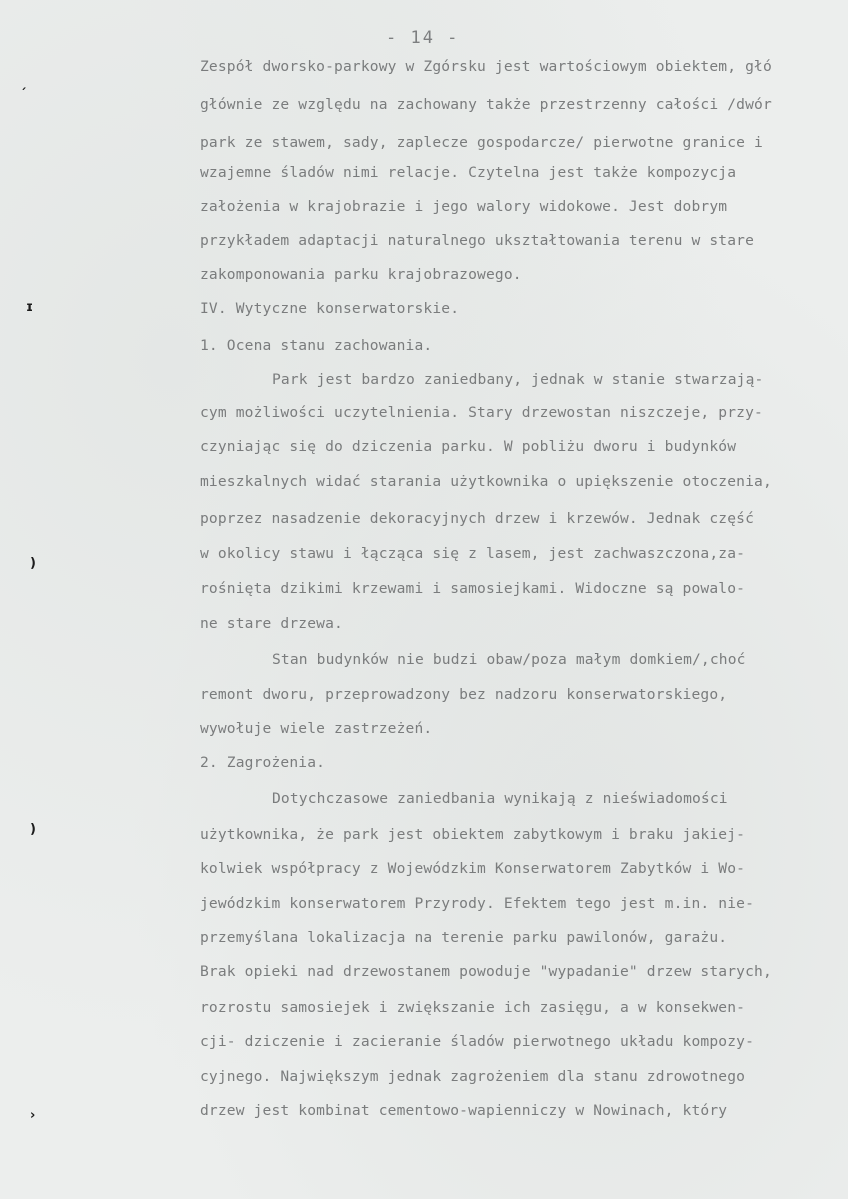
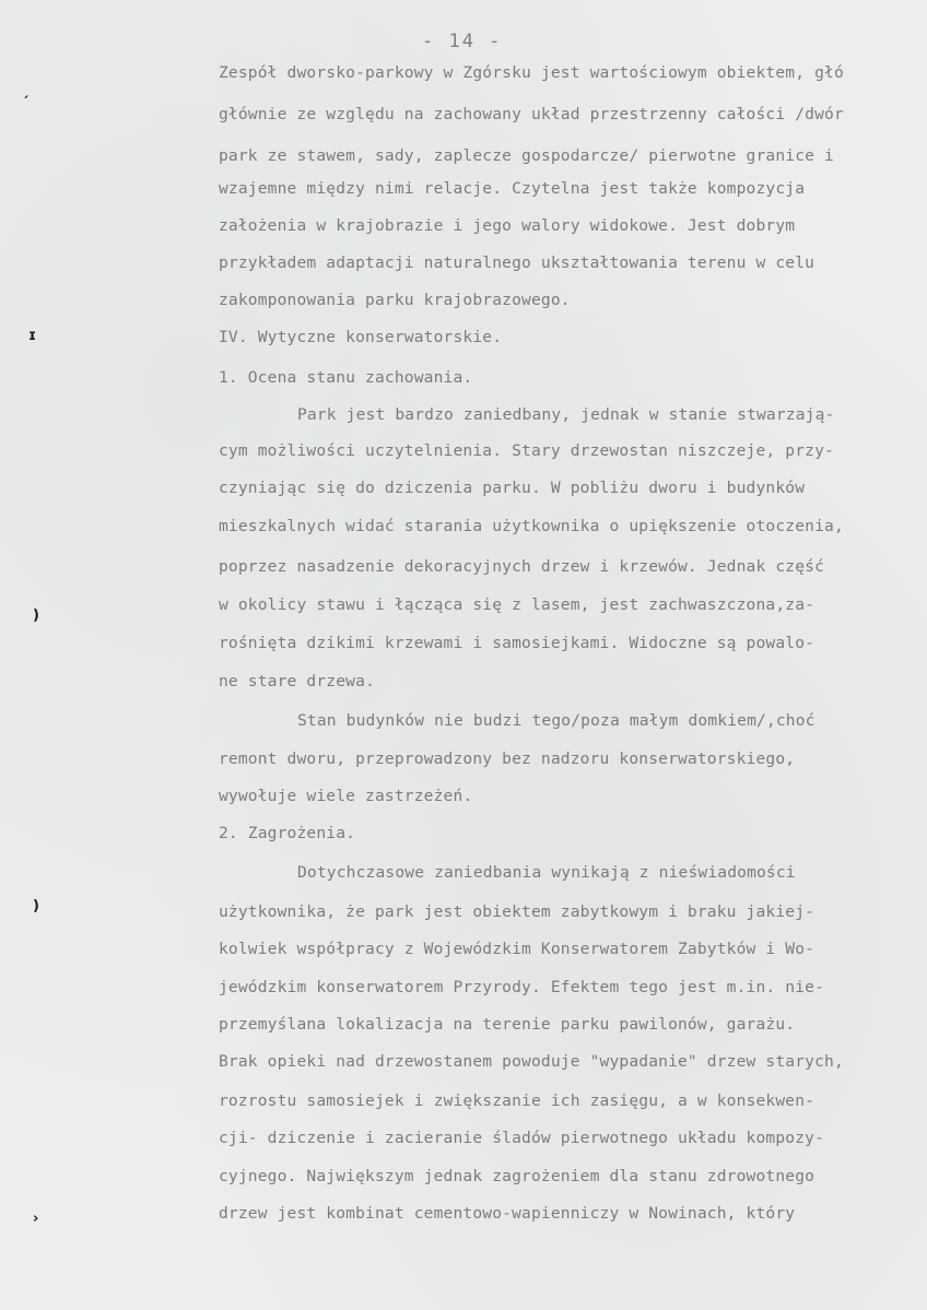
  - 14 -
  Zespół dworsko-parkowy w Zgórsku jest wartościowym obiektem, głó
- głównie ze względu na zachowany także przestrzenny całości /dwór
+ głównie ze względu na zachowany układ przestrzenny całości /dwór
  park ze stawem, sady, zaplecze gospodarcze/ pierwotne granice i
- wzajemne śladów nimi relacje. Czytelna jest także kompozycja
+ wzajemne między nimi relacje. Czytelna jest także kompozycja
  założenia w krajobrazie i jego walory widokowe. Jest dobrym
- przykładem adaptacji naturalnego ukształtowania terenu w stare
+ przykładem adaptacji naturalnego ukształtowania terenu w celu
  zakomponowania parku krajobrazowego.
  IV. Wytyczne konserwatorskie.
  1. Ocena stanu zachowania.
  Park jest bardzo zaniedbany, jednak w stanie stwarzają-
  cym możliwości uczytelnienia. Stary drzewostan niszczeje, przy-
  czyniając się do dziczenia parku. W pobliżu dworu i budynków
  mieszkalnych widać starania użytkownika o upiększenie otoczenia,
  poprzez nasadzenie dekoracyjnych drzew i krzewów. Jednak część
  w okolicy stawu i łącząca się z lasem, jest zachwaszczona,za-
  rośnięta dzikimi krzewami i samosiejkami. Widoczne są powalo-
  ne stare drzewa.
- Stan budynków nie budzi obaw/poza małym domkiem/,choć
+ Stan budynków nie budzi tego/poza małym domkiem/,choć
  remont dworu, przeprowadzony bez nadzoru konserwatorskiego,
  wywołuje wiele zastrzeżeń.
  2. Zagrożenia.
  Dotychczasowe zaniedbania wynikają z nieświadomości
  użytkownika, że park jest obiektem zabytkowym i braku jakiej-
  kolwiek współpracy z Wojewódzkim Konserwatorem Zabytków i Wo-
  jewódzkim konserwatorem Przyrody. Efektem tego jest m.in. nie-
  przemyślana lokalizacja na terenie parku pawilonów, garażu.
  Brak opieki nad drzewostanem powoduje "wypadanie" drzew starych,
  rozrostu samosiejek i zwiększanie ich zasięgu, a w konsekwen-
  cji- dziczenie i zacieranie śladów pierwotnego układu kompozy-
  cyjnego. Największym jednak zagrożeniem dla stanu zdrowotnego
  drzew jest kombinat cementowo-wapienniczy w Nowinach, który
  ˏ
  ɪ
  )
  )
  ›
